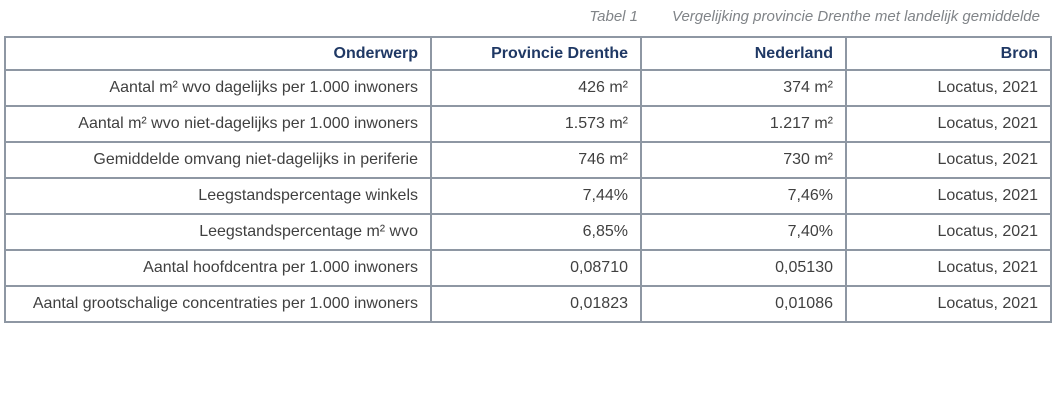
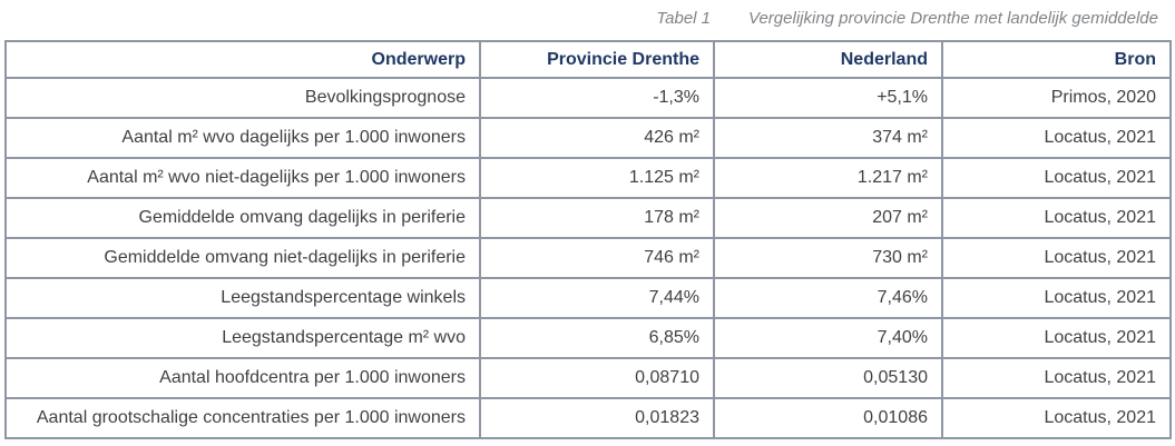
  Tabel 1
  Vergelijking provincie Drenthe met landelijk gemiddelde
  Onderwerp	Provincie Drenthe	Nederland	Bron
+ Bevolkingsprognose	-1,3%	+5,1%	Primos, 2020
  Aantal m² wvo dagelijks per 1.000 inwoners	426 m²	374 m²	Locatus, 2021
- Aantal m² wvo niet-dagelijks per 1.000 inwoners	1.573 m²	1.217 m²	Locatus, 2021
+ Aantal m² wvo niet-dagelijks per 1.000 inwoners	1.125 m²	1.217 m²	Locatus, 2021
+ Gemiddelde omvang dagelijks in periferie	178 m²	207 m²	Locatus, 2021
  Gemiddelde omvang niet-dagelijks in periferie	746 m²	730 m²	Locatus, 2021
  Leegstandspercentage winkels	7,44%	7,46%	Locatus, 2021
  Leegstandspercentage m² wvo	6,85%	7,40%	Locatus, 2021
  Aantal hoofdcentra per 1.000 inwoners	0,08710	0,05130	Locatus, 2021
  Aantal grootschalige concentraties per 1.000 inwoners	0,01823	0,01086	Locatus, 2021
